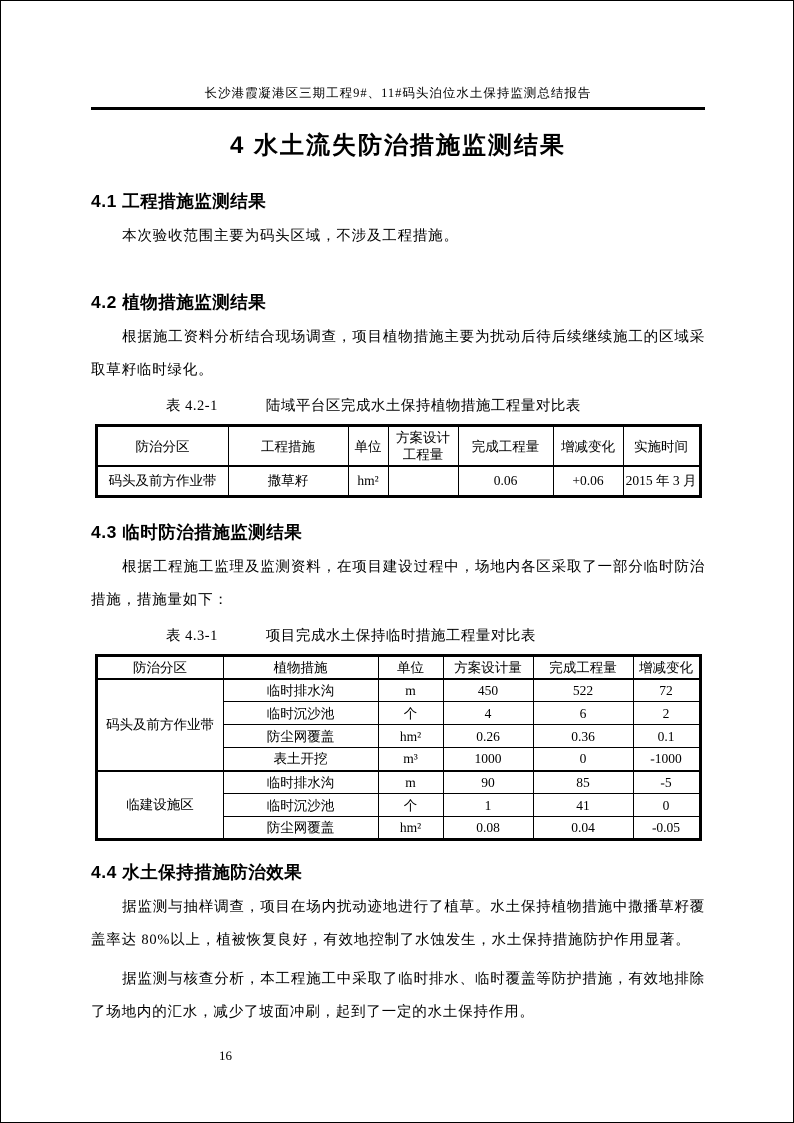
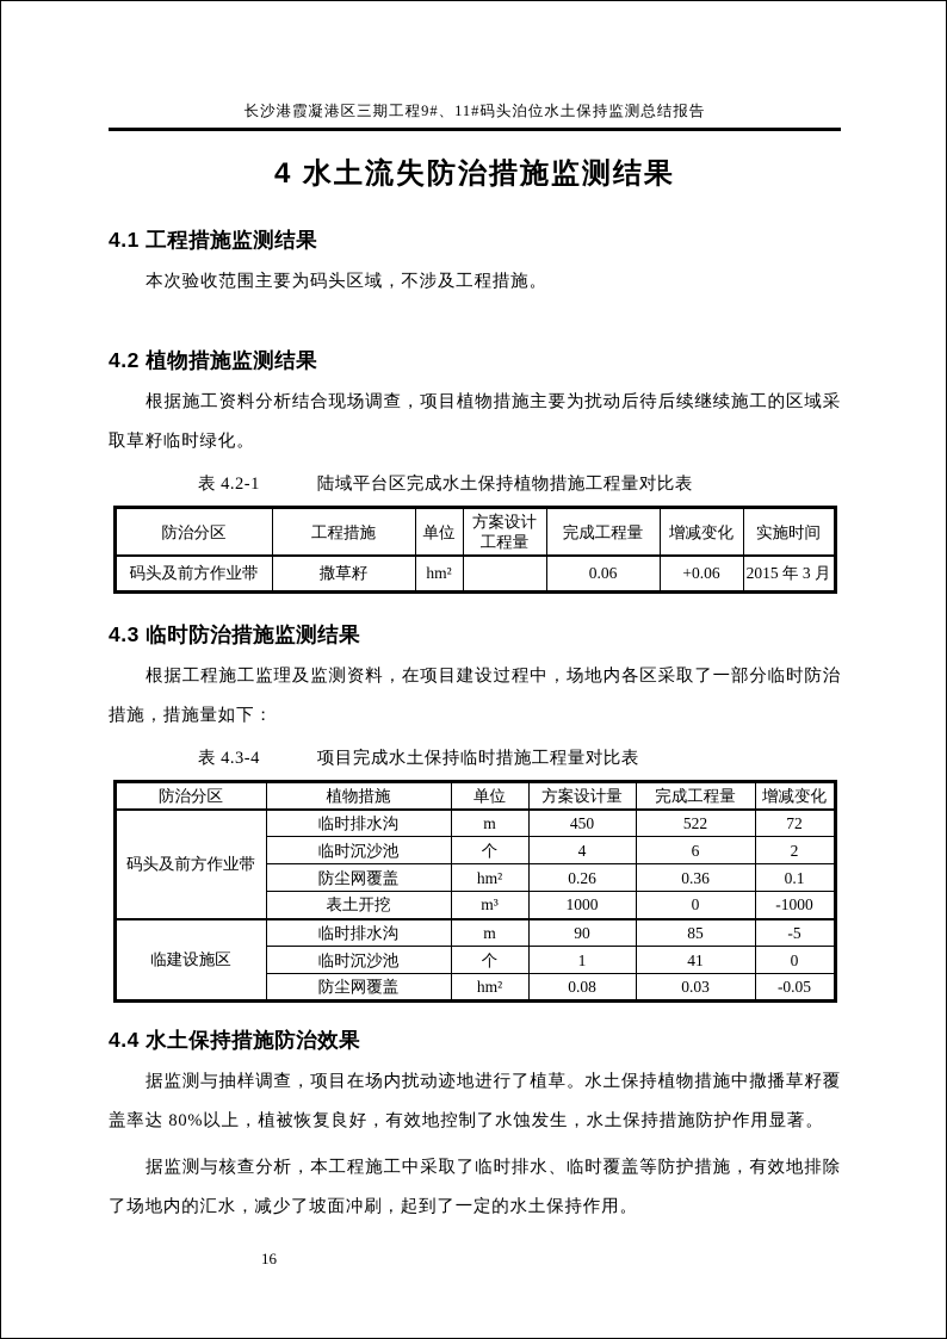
  长沙港霞凝港区三期工程9#、11#码头泊位水土保持监测总结报告
  4 水土流失防治措施监测结果
  4.1 工程措施监测结果
  本次验收范围主要为码头区域，不涉及工程措施。
  4.2 植物措施监测结果
  根据施工资料分析结合现场调查，项目植物措施主要为扰动后待后续继续施工的区域采取草籽临时绿化。
  表 4.2-1
  陆域平台区完成水土保持植物措施工程量对比表
  防治分区	工程措施	单位	方案设计 工程量	完成工程量	增减变化	实施时间
  码头及前方作业带	撒草籽	hm²		0.06	+0.06	2015 年 3 月
  4.3 临时防治措施监测结果
  根据工程施工监理及监测资料，在项目建设过程中，场地内各区采取了一部分临时防治措施，措施量如下：
- 表 4.3-1
+ 表 4.3-4
  项目完成水土保持临时措施工程量对比表
  防治分区	植物措施	单位	方案设计量	完成工程量	增减变化
  码头及前方作业带	临时排水沟	m	450	522	72
  临时沉沙池	个	4	6	2
  防尘网覆盖	hm²	0.26	0.36	0.1
  表土开挖	m³	1000	0	-1000
  临建设施区	临时排水沟	m	90	85	-5
  临时沉沙池	个	1	41	0
- 防尘网覆盖	hm²	0.08	0.04	-0.05
+ 防尘网覆盖	hm²	0.08	0.03	-0.05
  4.4 水土保持措施防治效果
  据监测与抽样调查，项目在场内扰动迹地进行了植草。水土保持植物措施中撒播草籽覆盖率达 80%以上，植被恢复良好，有效地控制了水蚀发生，水土保持措施防护作用显著。
  据监测与核查分析，本工程施工中采取了临时排水、临时覆盖等防护措施，有效地排除了场地内的汇水，减少了坡面冲刷，起到了一定的水土保持作用。
  16
